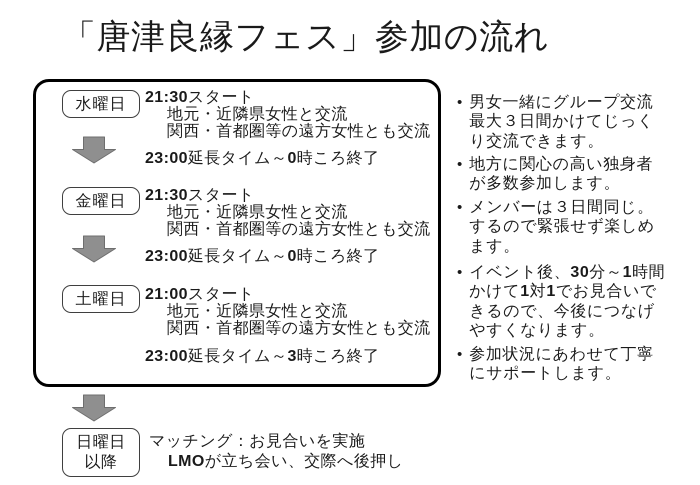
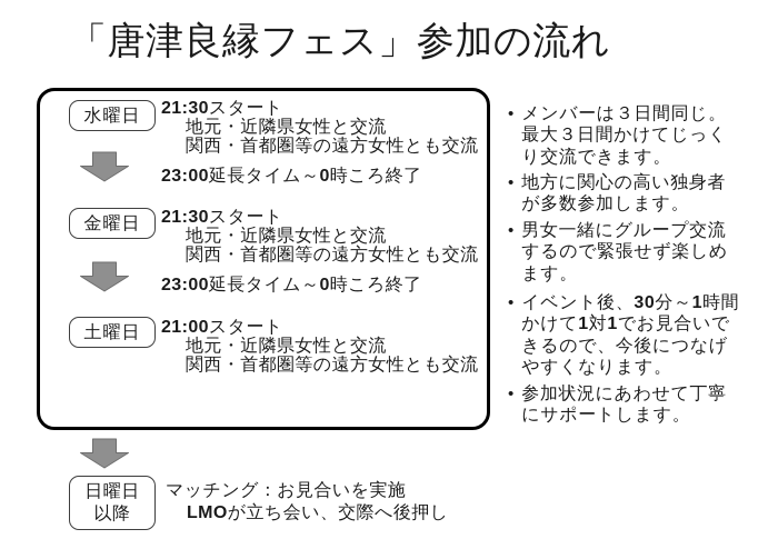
  「唐津良縁フェス」参加の流れ
  水曜日
  21:30スタート
  地元・近隣県女性と交流
  関西・首都圏等の遠方女性とも交流
  23:00延長タイム～0時ころ終了
  金曜日
  21:30スタート
  地元・近隣県女性と交流
  関西・首都圏等の遠方女性とも交流
  23:00延長タイム～0時ころ終了
  土曜日
  21:00スタート
  地元・近隣県女性と交流
  関西・首都圏等の遠方女性とも交流
- 23:00延長タイム～3時ころ終了
  日曜日
  以降
  マッチング：お見合いを実施
  LMOが立ち会い、交際へ後押し
  •
- 男女一緒にグループ交流
+ メンバーは３日間同じ。
  最大３日間かけてじっく
  り交流できます。
  •
  地方に関心の高い独身者
  が多数参加します。
  •
- メンバーは３日間同じ。
+ 男女一緒にグループ交流
  するので緊張せず楽しめ
  ます。
  •
  イベント後、30分～1時間
  かけて1対1でお見合いで
  きるので、今後につなげ
  やすくなります。
  •
  参加状況にあわせて丁寧
  にサポートします。
